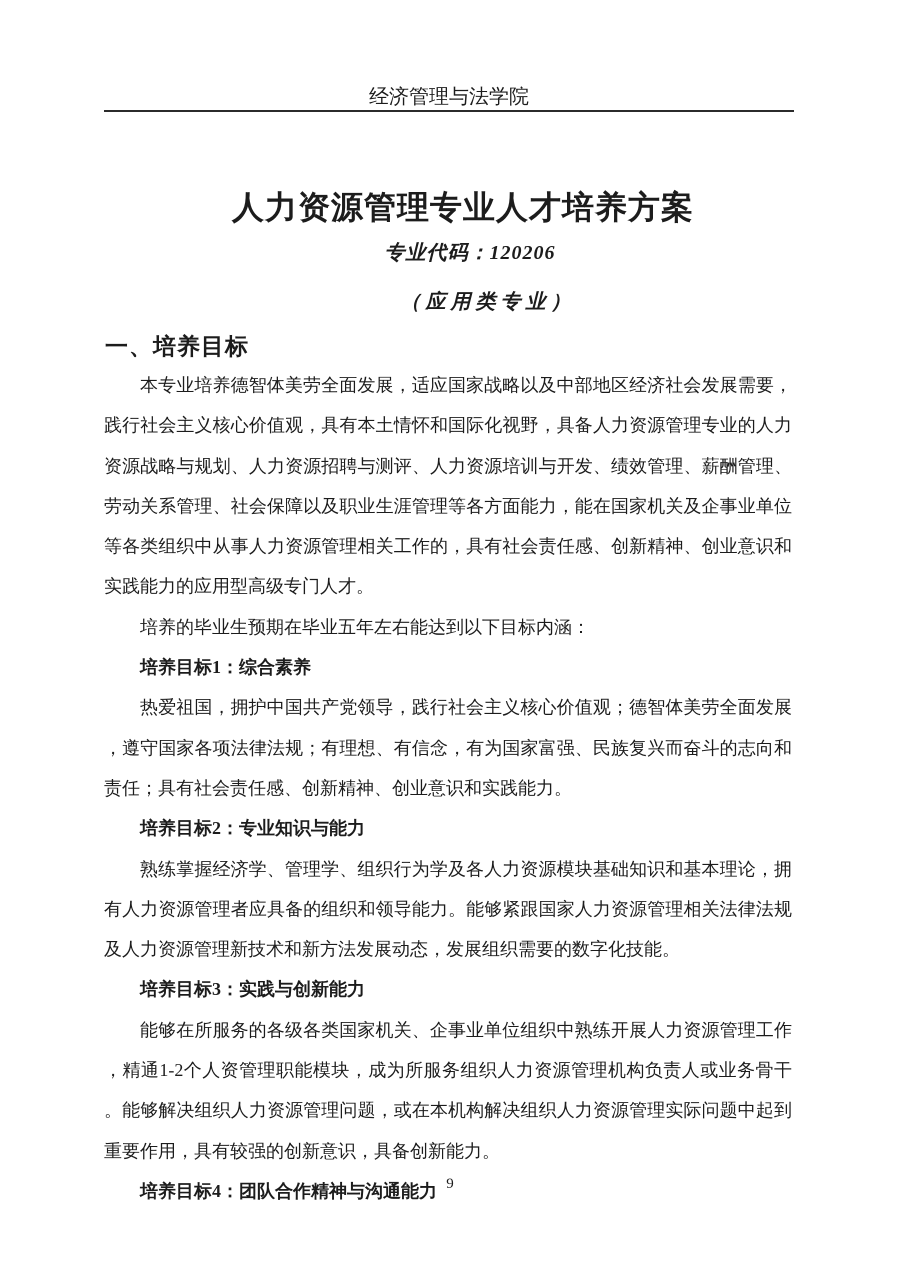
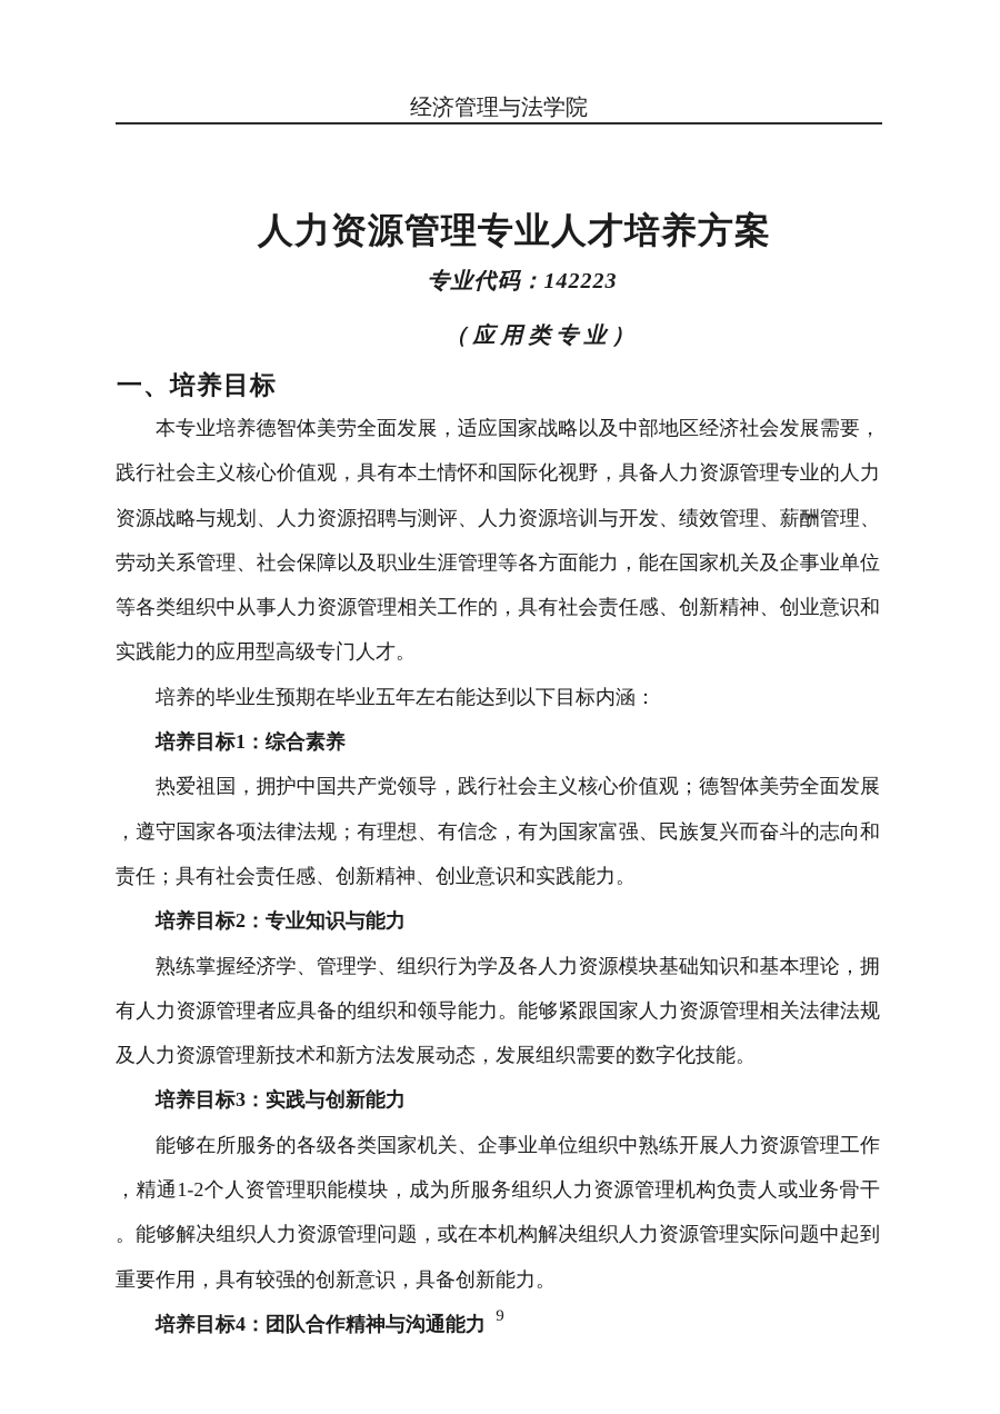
  经济管理与法学院
  人力资源管理专业人才培养方案
- 专业代码：120206
+ 专业代码：142223
  （应用类专业）
  一、培养目标
  本专业培养德智体美劳全面发展，适应国家战略以及中部地区经济社会发展需要，践行社会主义核心价值观，具有本土情怀和国际化视野，具备人力资源管理专业的人力资源战略与规划、人力资源招聘与测评、人力资源培训与开发、绩效管理、薪酬管理、劳动关系管理、社会保障以及职业生涯管理等各方面能力，能在国家机关及企事业单位等各类组织中从事人力资源管理相关工作的，具有社会责任感、创新精神、创业意识和实践能力的应用型高级专门人才。
  培养的毕业生预期在毕业五年左右能达到以下目标内涵：
  培养目标1：综合素养
  热爱祖国，拥护中国共产党领导，践行社会主义核心价值观；德智体美劳全面发展，遵守国家各项法律法规；有理想、有信念，有为国家富强、民族复兴而奋斗的志向和责任；具有社会责任感、创新精神、创业意识和实践能力。
  培养目标2：专业知识与能力
  熟练掌握经济学、管理学、组织行为学及各人力资源模块基础知识和基本理论，拥有人力资源管理者应具备的组织和领导能力。能够紧跟国家人力资源管理相关法律法规及人力资源管理新技术和新方法发展动态，发展组织需要的数字化技能。
  培养目标3：实践与创新能力
  能够在所服务的各级各类国家机关、企事业单位组织中熟练开展人力资源管理工作，精通1-2个人资管理职能模块，成为所服务组织人力资源管理机构负责人或业务骨干。能够解决组织人力资源管理问题，或在本机构解决组织人力资源管理实际问题中起到重要作用，具有较强的创新意识，具备创新能力。
  培养目标4：团队合作精神与沟通能力
  9
